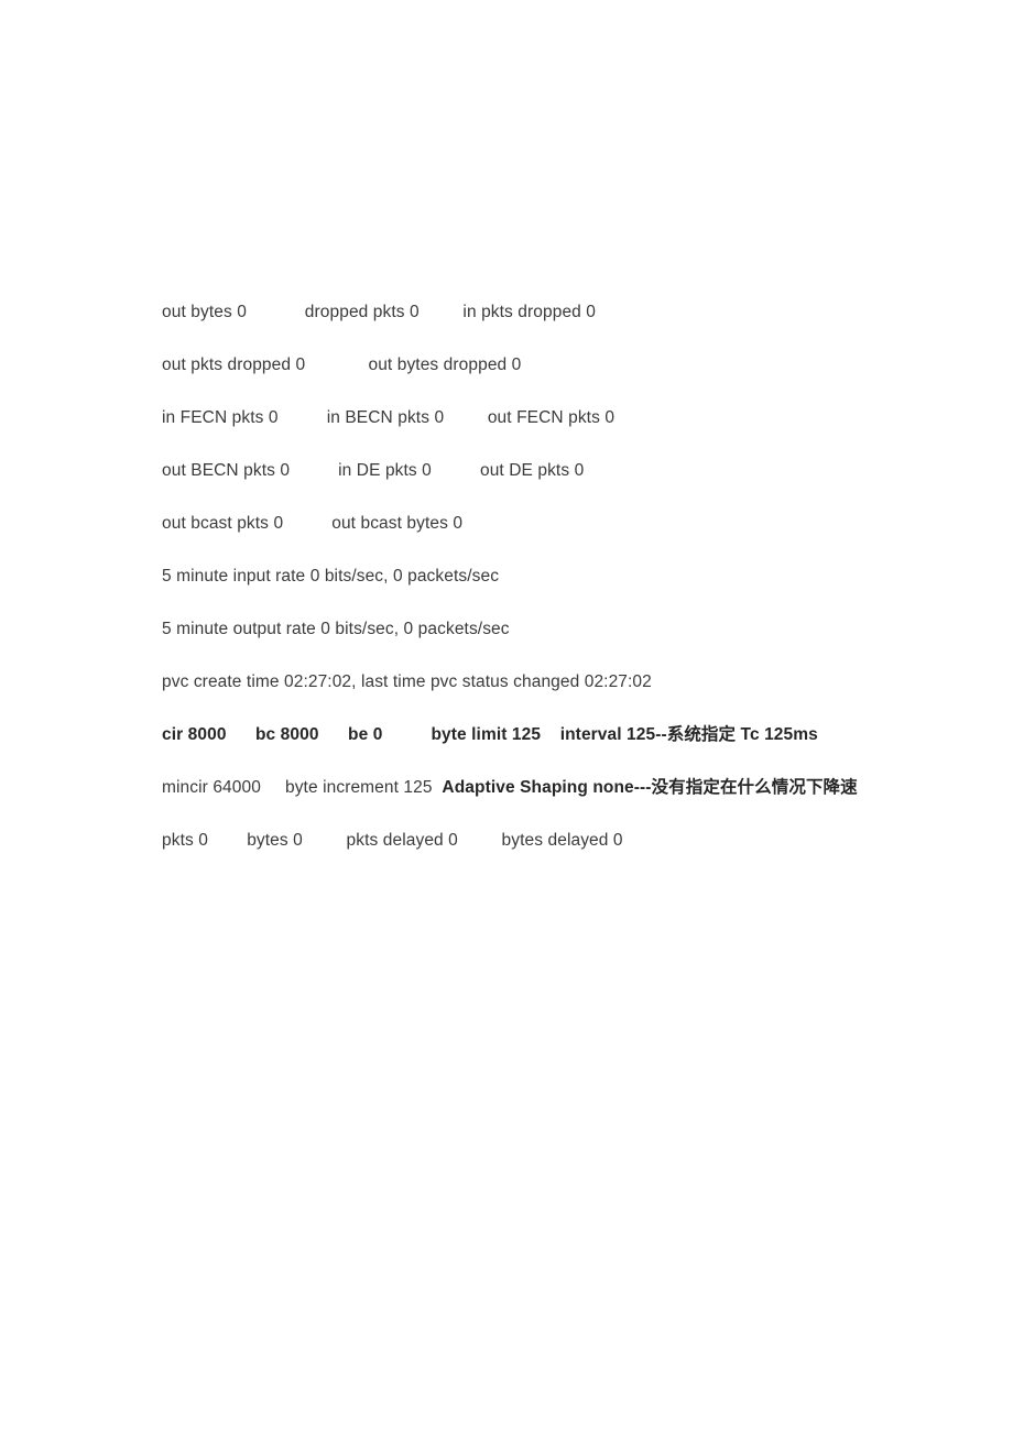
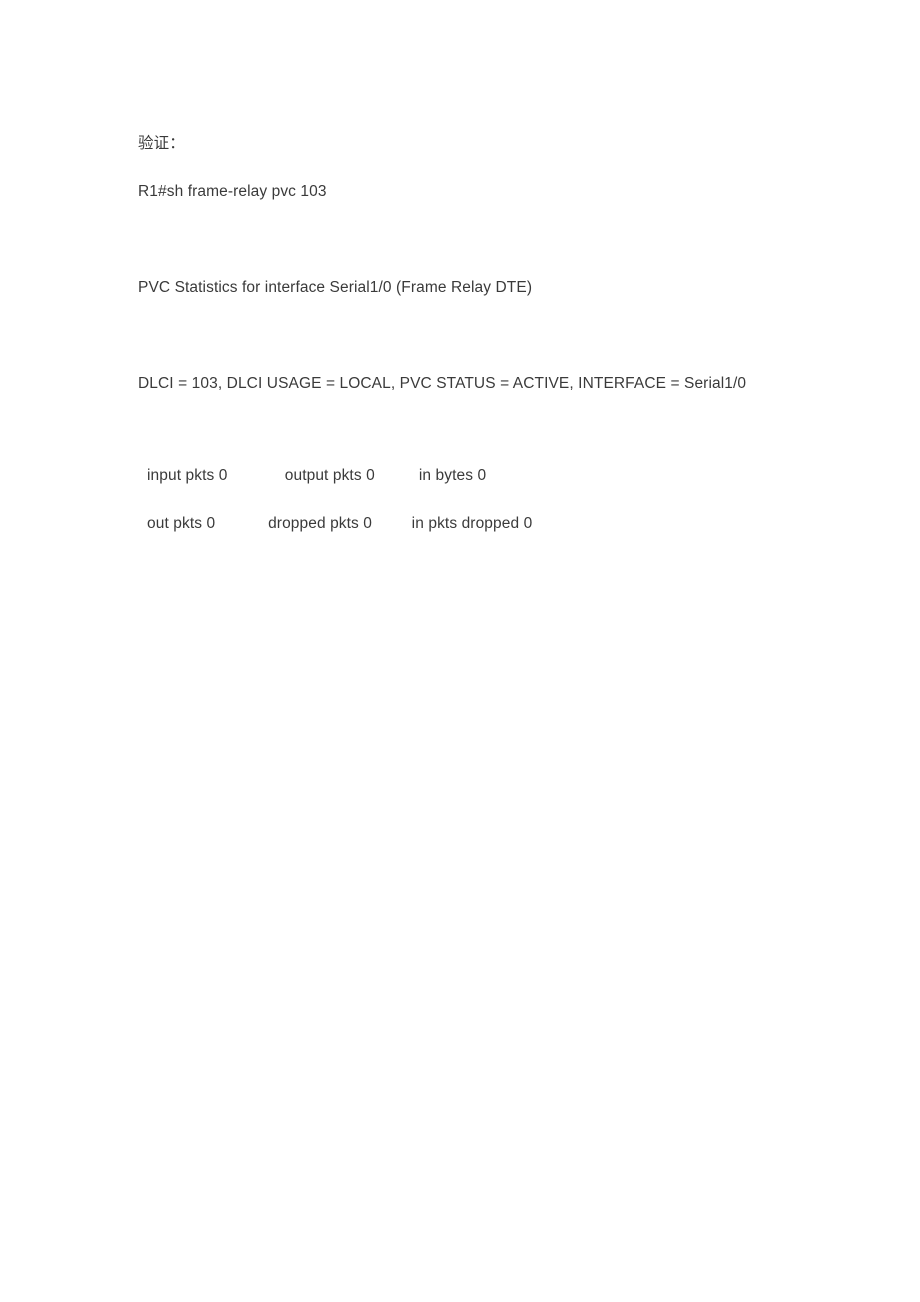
+ 验证：
+ R1#sh frame-relay pvc 103
+ PVC Statistics for interface Serial1/0 (Frame Relay DTE)
+ DLCI = 103, DLCI USAGE = LOCAL, PVC STATUS = ACTIVE, INTERFACE = Serial1/0
+ input pkts 0 output pkts 0 in bytes 0
- out bytes 0 dropped pkts 0 in pkts dropped 0
+ out pkts 0 dropped pkts 0 in pkts dropped 0
- out pkts dropped 0 out bytes dropped 0
- in FECN pkts 0 in BECN pkts 0 out FECN pkts 0
- out BECN pkts 0 in DE pkts 0 out DE pkts 0
- out bcast pkts 0 out bcast bytes 0
- 5 minute input rate 0 bits/sec, 0 packets/sec
- 5 minute output rate 0 bits/sec, 0 packets/sec
- pvc create time 02:27:02, last time pvc status changed 02:27:02
- cir 8000 bc 8000 be 0 byte limit 125 interval 125--系统指定 Tc 125ms
- mincir 64000 byte increment 125 Adaptive Shaping none---没有指定在什么情况下降速
- pkts 0 bytes 0 pkts delayed 0 bytes delayed 0
